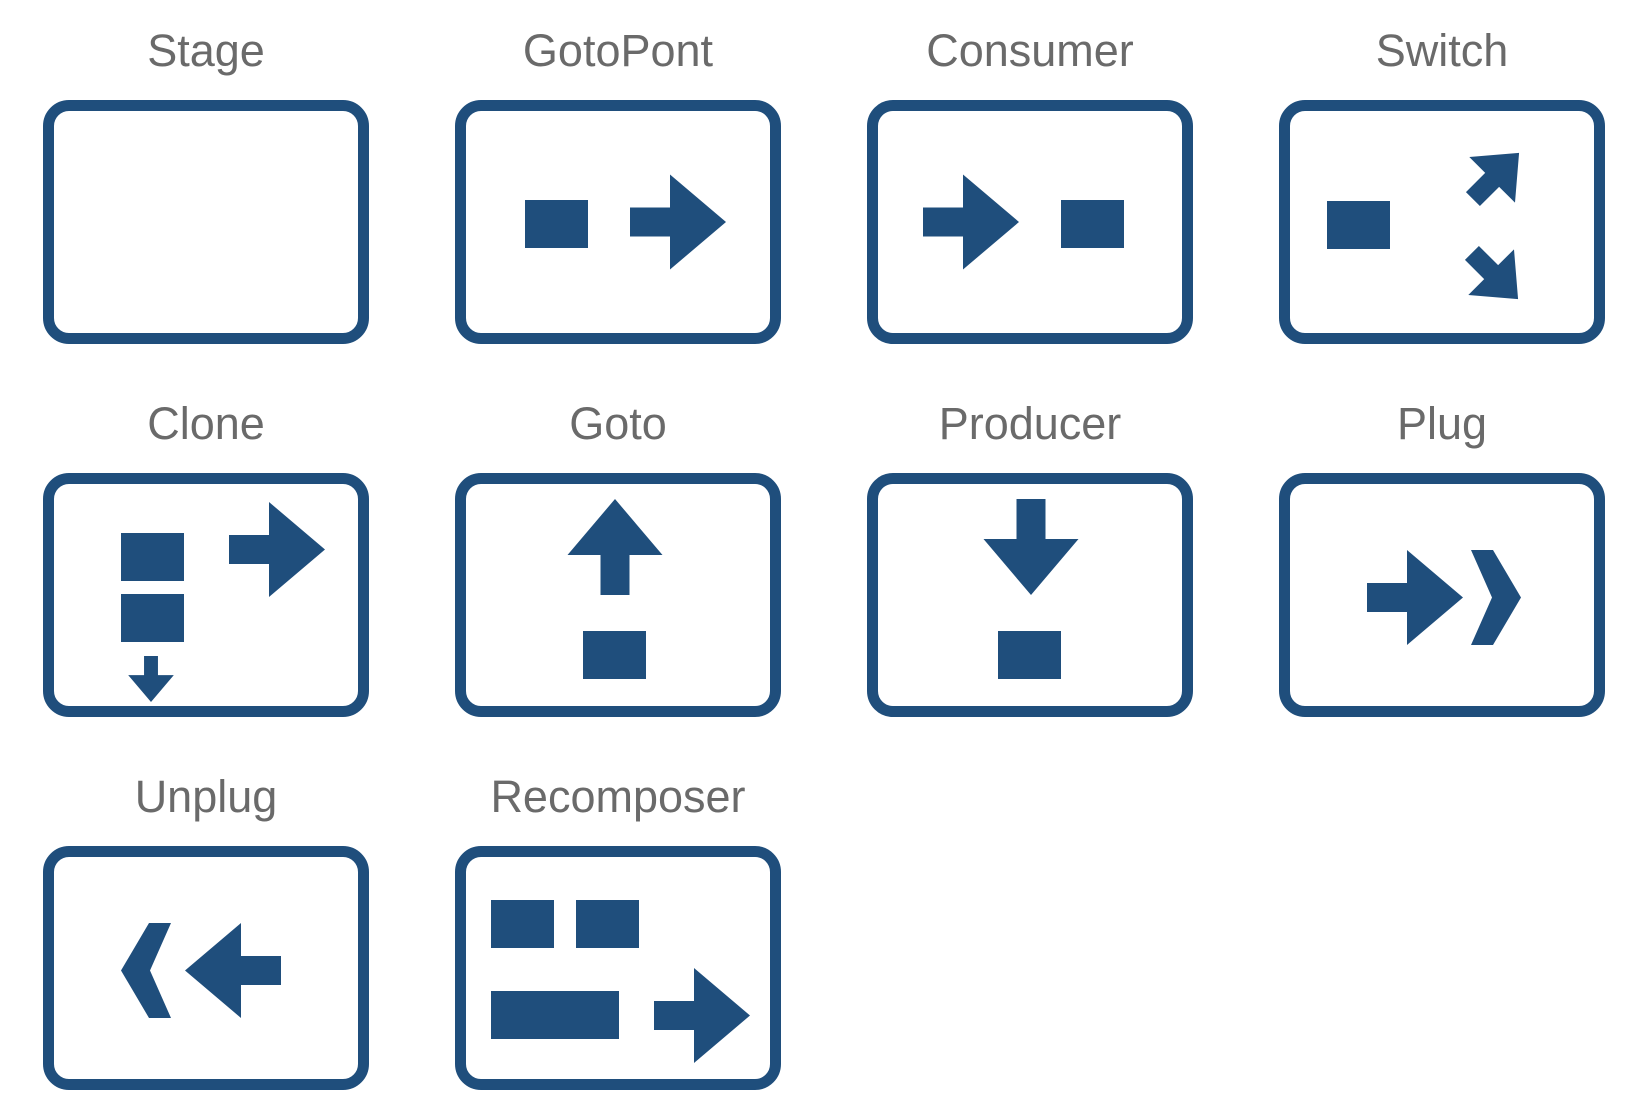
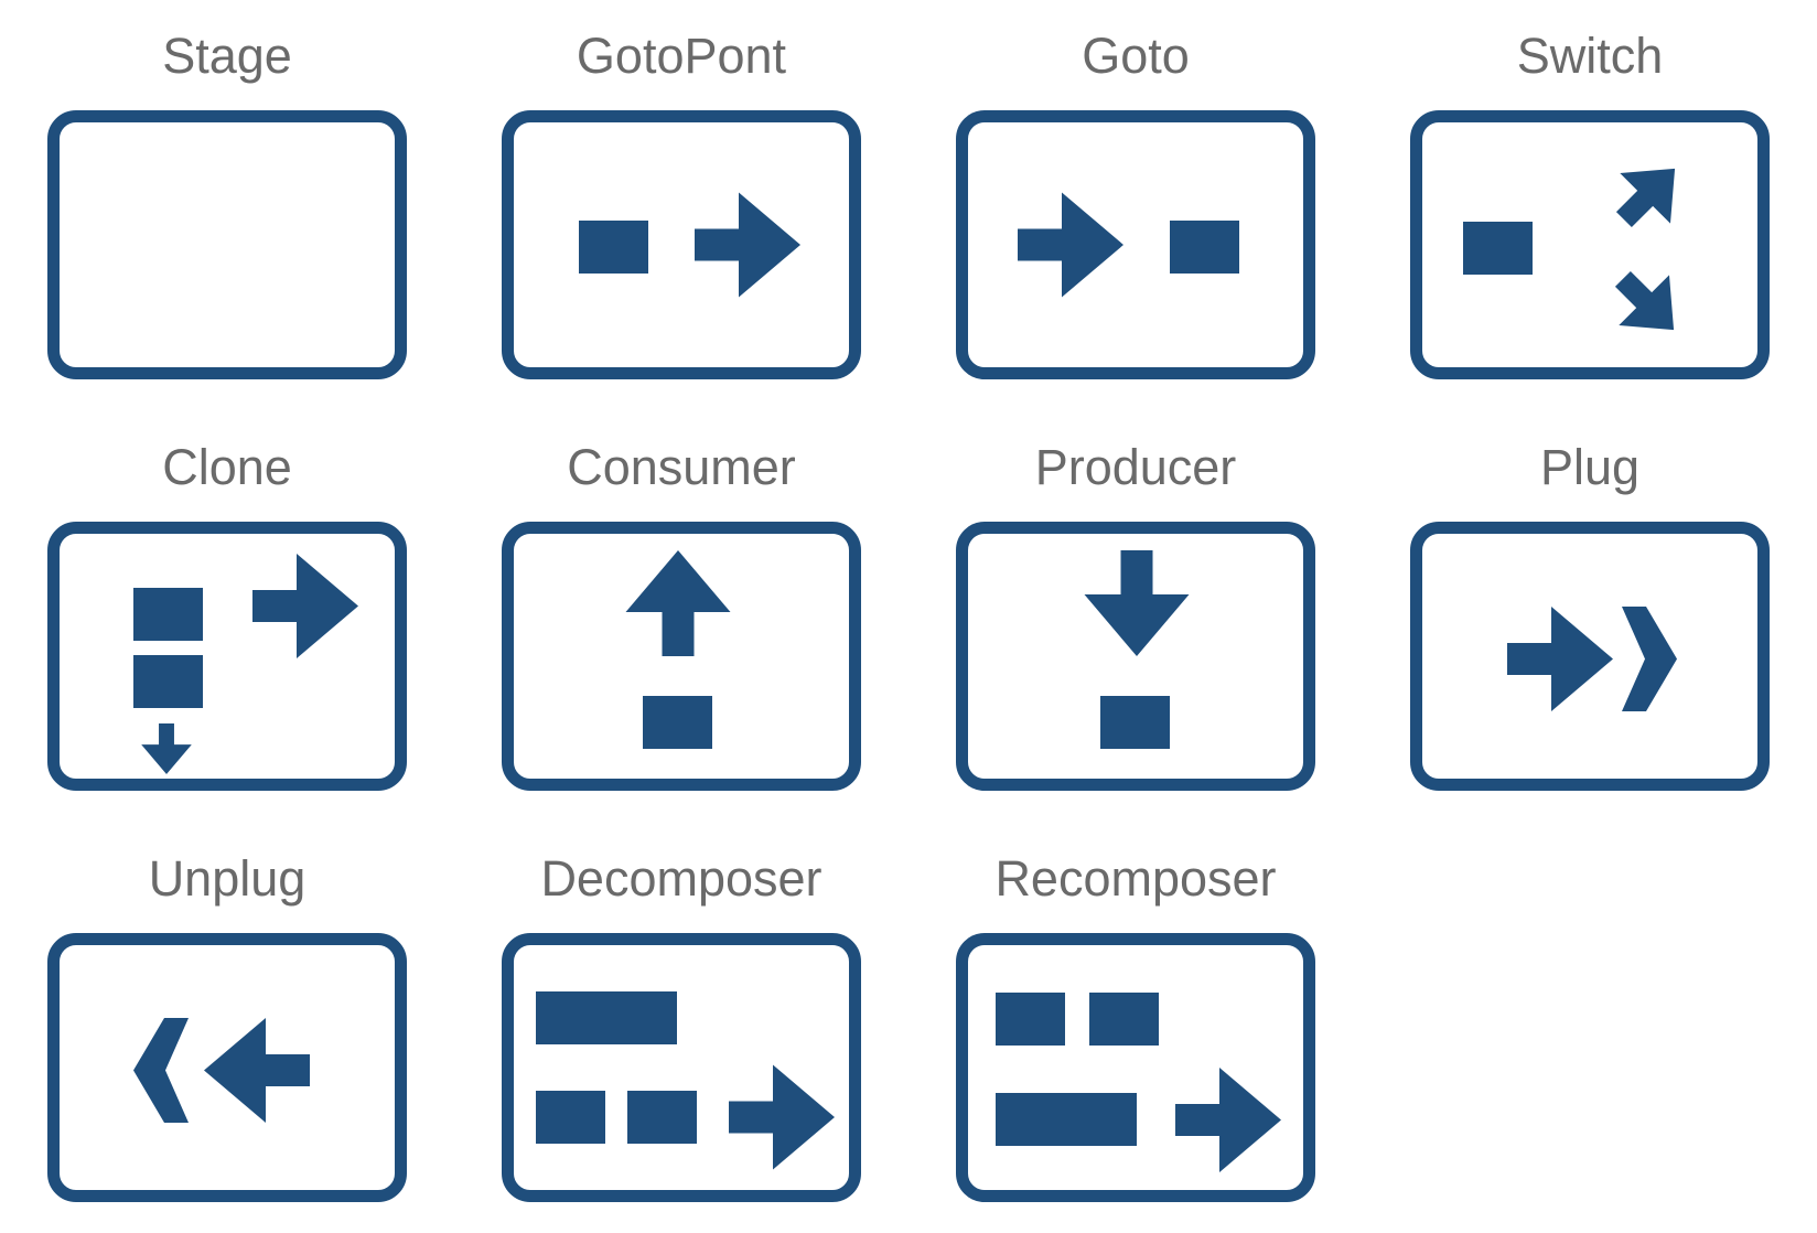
  Stage
  GotoPont
- Consumer
+ Goto
  Switch
  Clone
- Goto
+ Consumer
  Producer
  Plug
  Unplug
+ Decomposer
  Recomposer
